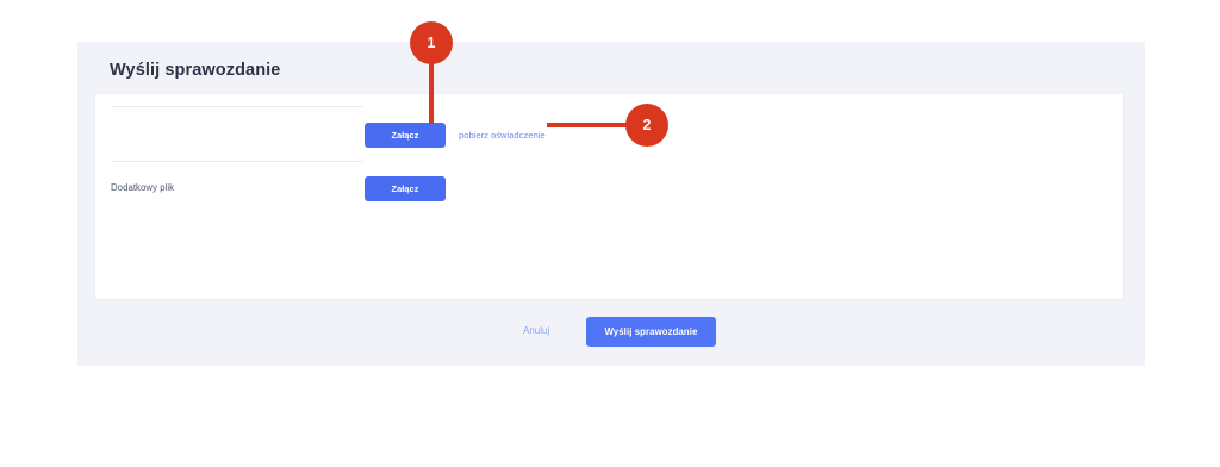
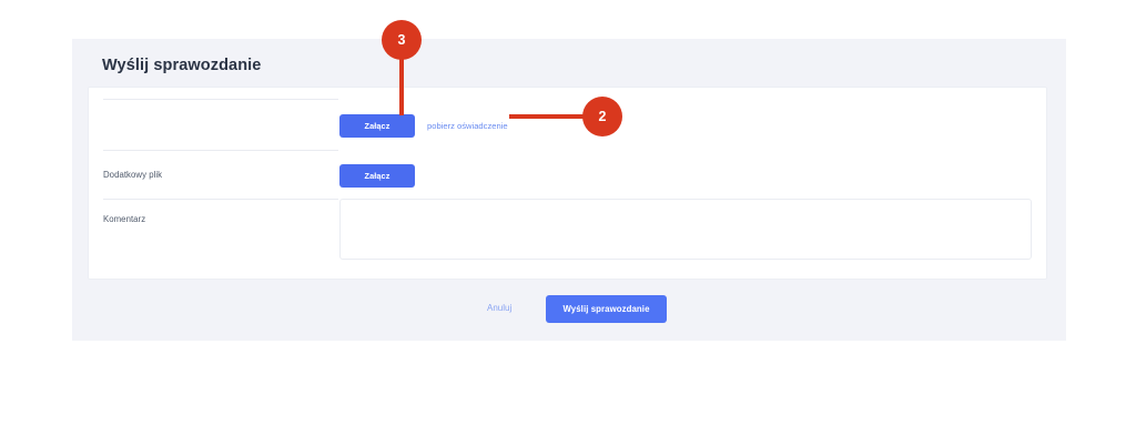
  Wyślij sprawozdanie
  Załącz
  pobierz oświadczenie
  Dodatkowy plik
  Załącz
+ Komentarz
  Anuluj
  Wyślij sprawozdanie
- 1
+ 3
  2
